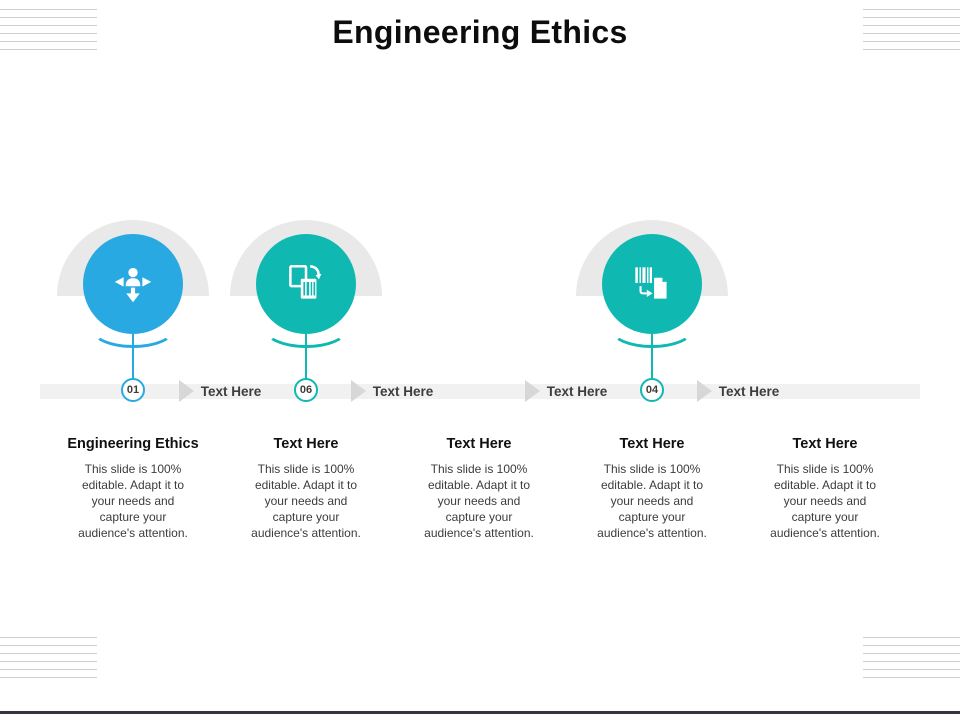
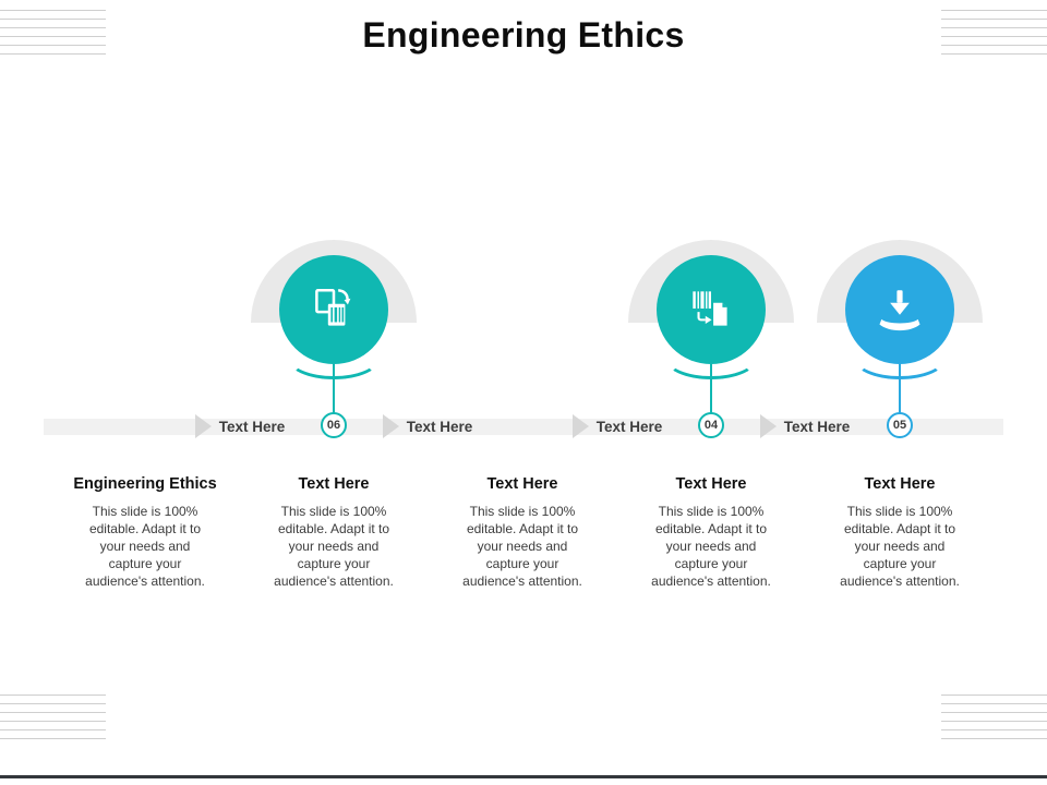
  Engineering Ethics
- 01
  06
  04
+ 05
  Text Here
  Text Here
  Text Here
  Text Here
  Engineering Ethics
  This slide is 100% editable. Adapt it to your needs and capture your audience's attention.
  Text Here
  This slide is 100% editable. Adapt it to your needs and capture your audience's attention.
  Text Here
  This slide is 100% editable. Adapt it to your needs and capture your audience's attention.
  Text Here
  This slide is 100% editable. Adapt it to your needs and capture your audience's attention.
  Text Here
  This slide is 100% editable. Adapt it to your needs and capture your audience's attention.
